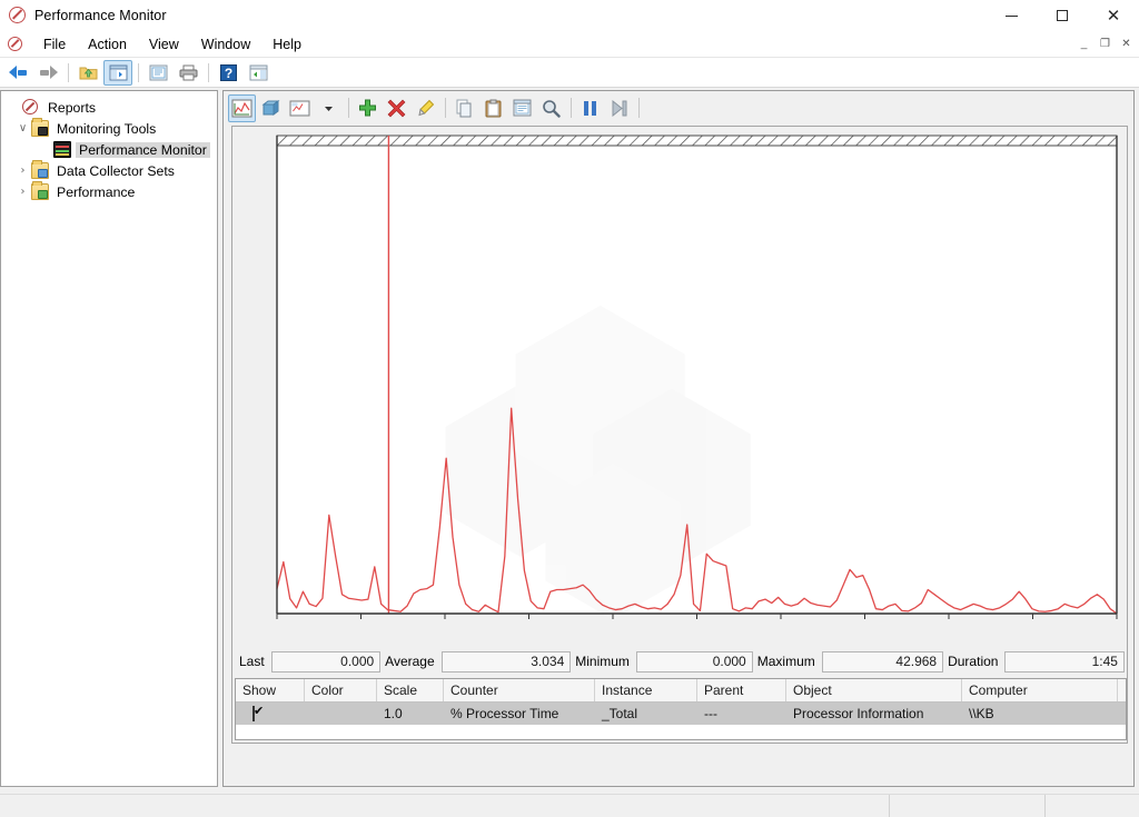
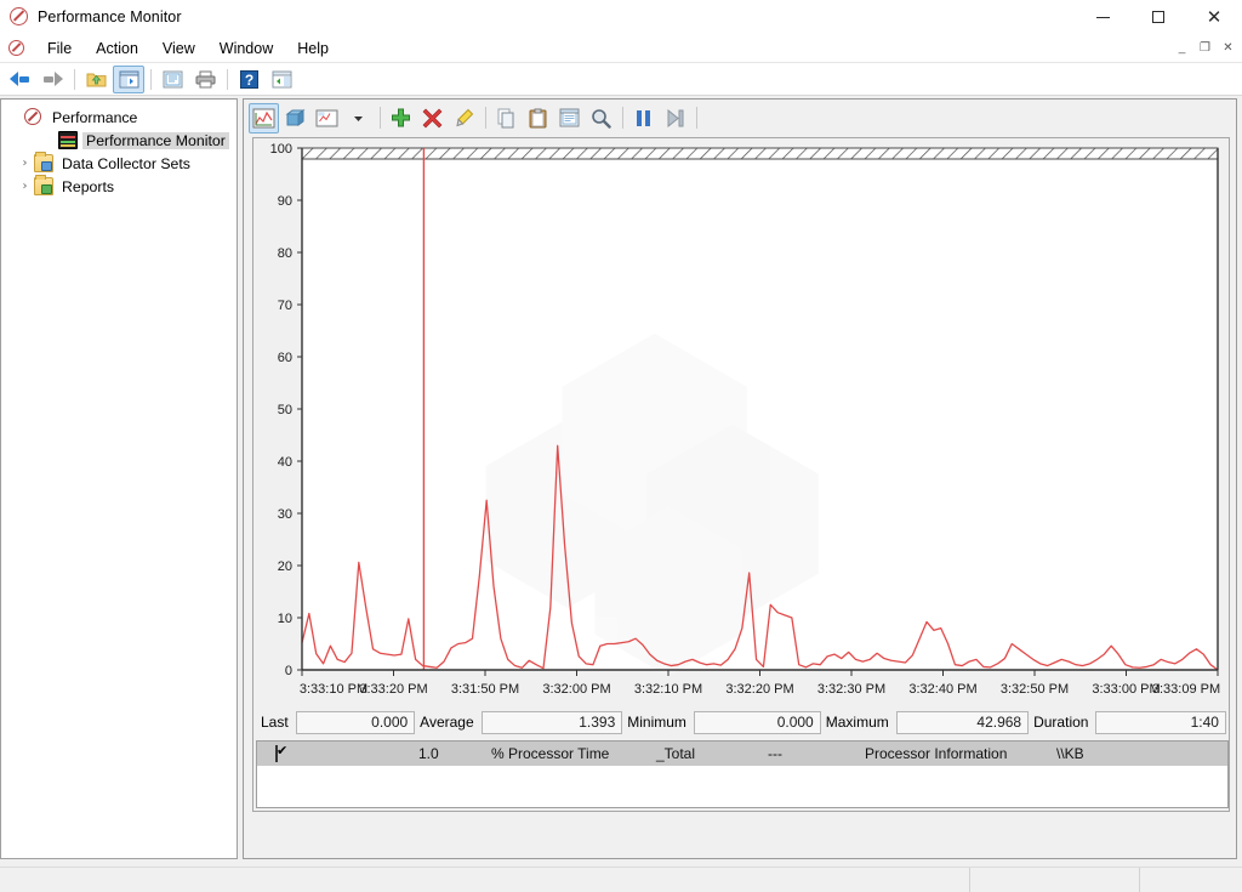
  Performance Monitor
  ✕
  File
  Action
  View
  Window
  Help
  _
  ❐
  ✕
  ?
- Reports
+ Performance
- ∨
- Monitoring Tools
  Performance Monitor
  ›
  Data Collector Sets
  ›
- Performance
+ Reports
+ 0
+ 10
+ 20
+ 30
+ 40
+ 50
+ 60
+ 70
+ 80
+ 90
+ 100
+ 3:33:10 PM
+ 3:33:20 PM
+ 3:31:50 PM
+ 3:32:00 PM
+ 3:32:10 PM
+ 3:32:20 PM
+ 3:32:30 PM
+ 3:32:40 PM
+ 3:32:50 PM
+ 3:33:00 PM
+ 3:33:09 PM
  Last
  0.000
  Average
- 3.034
+ 1.393
  Minimum
  0.000
  Maximum
  42.968
  Duration
- 1:45
+ 1:40
- Show
- Color
- Scale
- Counter
- Instance
- Parent
- Object
- Computer
  1.0
  % Processor Time
  _Total
  ---
  Processor Information
  \\KB
